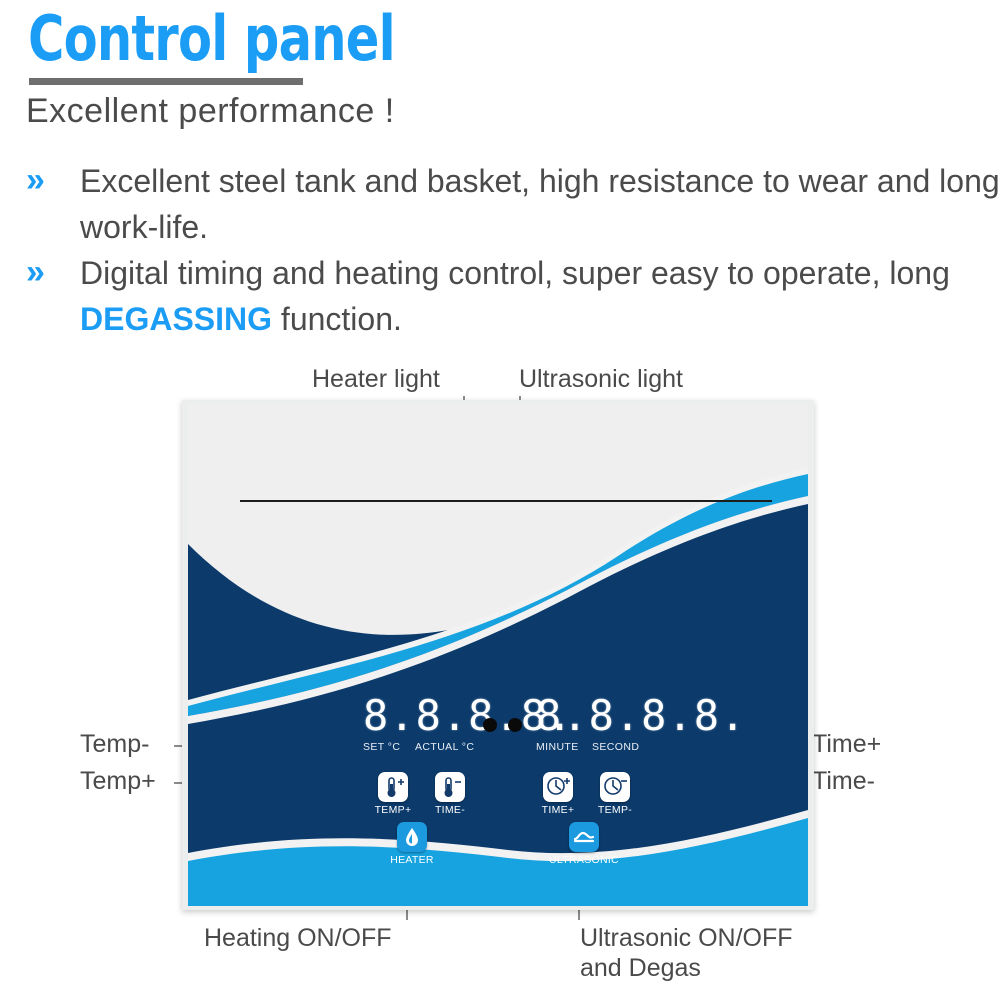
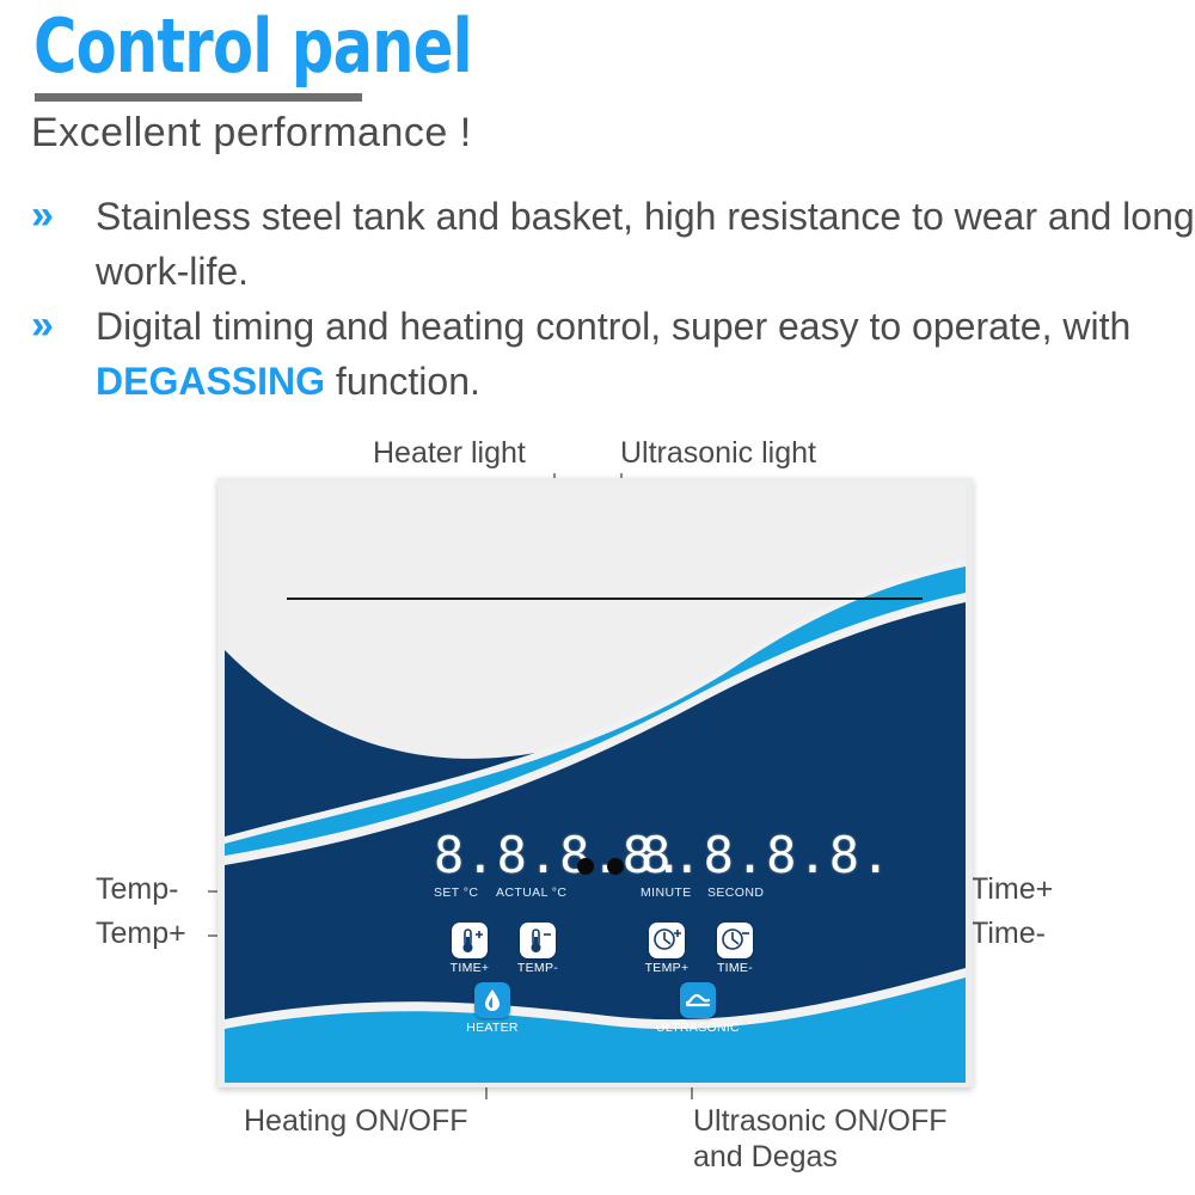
  Control panel
  Excellent performance !
  »
- Excellent steel tank and basket, high resistance to wear and long work-life.
+ Stainless steel tank and basket, high resistance to wear and long work-life.
  »
- Digital timing and heating control, super easy to operate, long DEGASSING function.
+ Digital timing and heating control, super easy to operate, with DEGASSING function.
  Heater light
  Ultrasonic light
  Temp-
  Temp+
  Time+
  Time-
  Heating ON/OFF
  Ultrasonic ON/OFF
  and Degas
  8.8.8.8
  SET °C
  ACTUAL °C
  8.8.8.8.
  MINUTE
  SECOND
- TEMP+
+ TIME+
- TIME-
+ TEMP-
- TIME+
+ TEMP+
- TEMP-
+ TIME-
  HEATER
  ULTRASONIC
